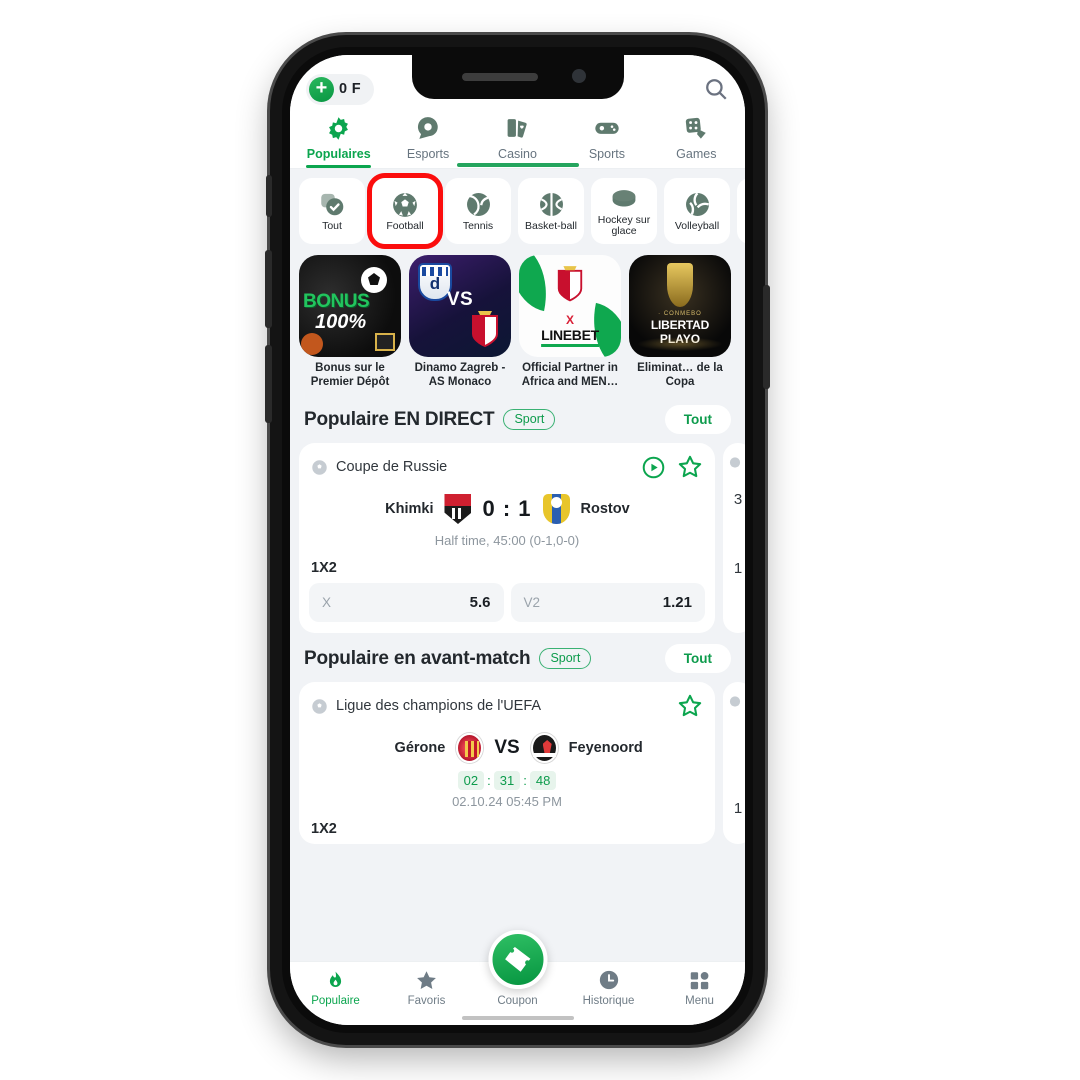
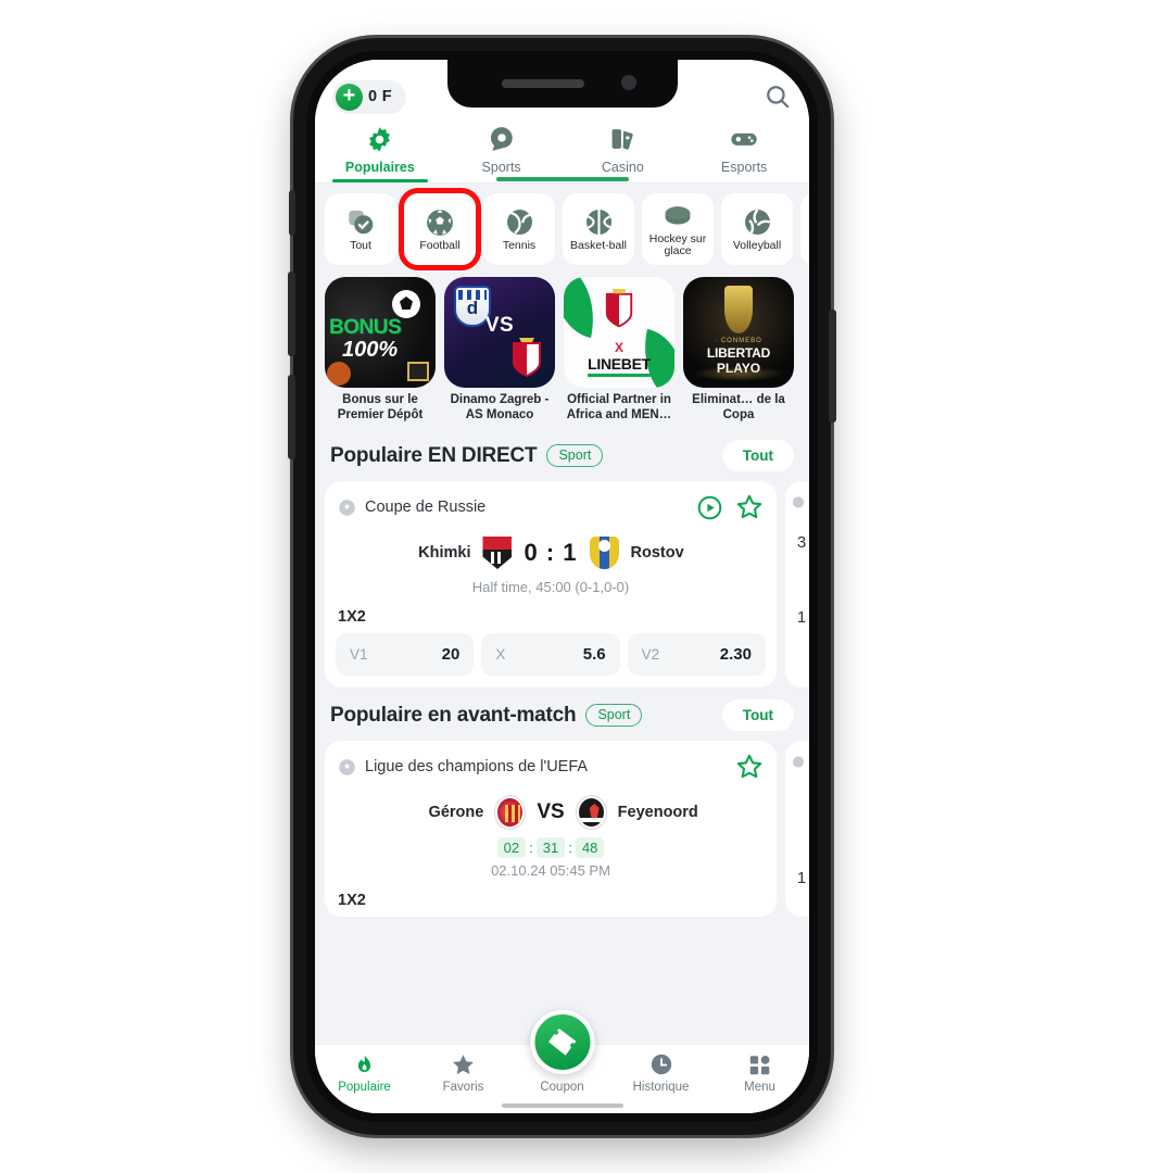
  +
  0 F
  Populaires
- Esports
+ Sports
  Casino
- Sports
+ Esports
- Games
  Tout
  Football
  Tennis
  Basket-ball
  Hockey sur glace
  Volleyball
  BONUS
  100%
  Bonus sur le Premier Dépôt
  VS
  Dinamo Zagreb - AS Monaco
  X
  LINEBET
  Official Partner in Africa and MEN…
  LIBERTAD
  Éliminat… de la Copa
  Populaire EN DIRECT
  Sport
  Tout
  Coupe de Russie
  Khimki
  0 : 1
  Rostov
  Half time, 45:00 (0-1,0-0)
  1X2
+ V1
+ 20
  X
  5.6
  V2
- 1.21
+ 2.30
  3
  1
  Populaire en avant-match
  Sport
  Tout
  Ligue des champions de l'UEFA
  Gérone
  VS
  Feyenoord
  02
  :
  31
  :
  48
  02.10.24 05:45 PM
  1X2
  1
  Populaire
  Favoris
  Coupon
  Historique
  Menu
